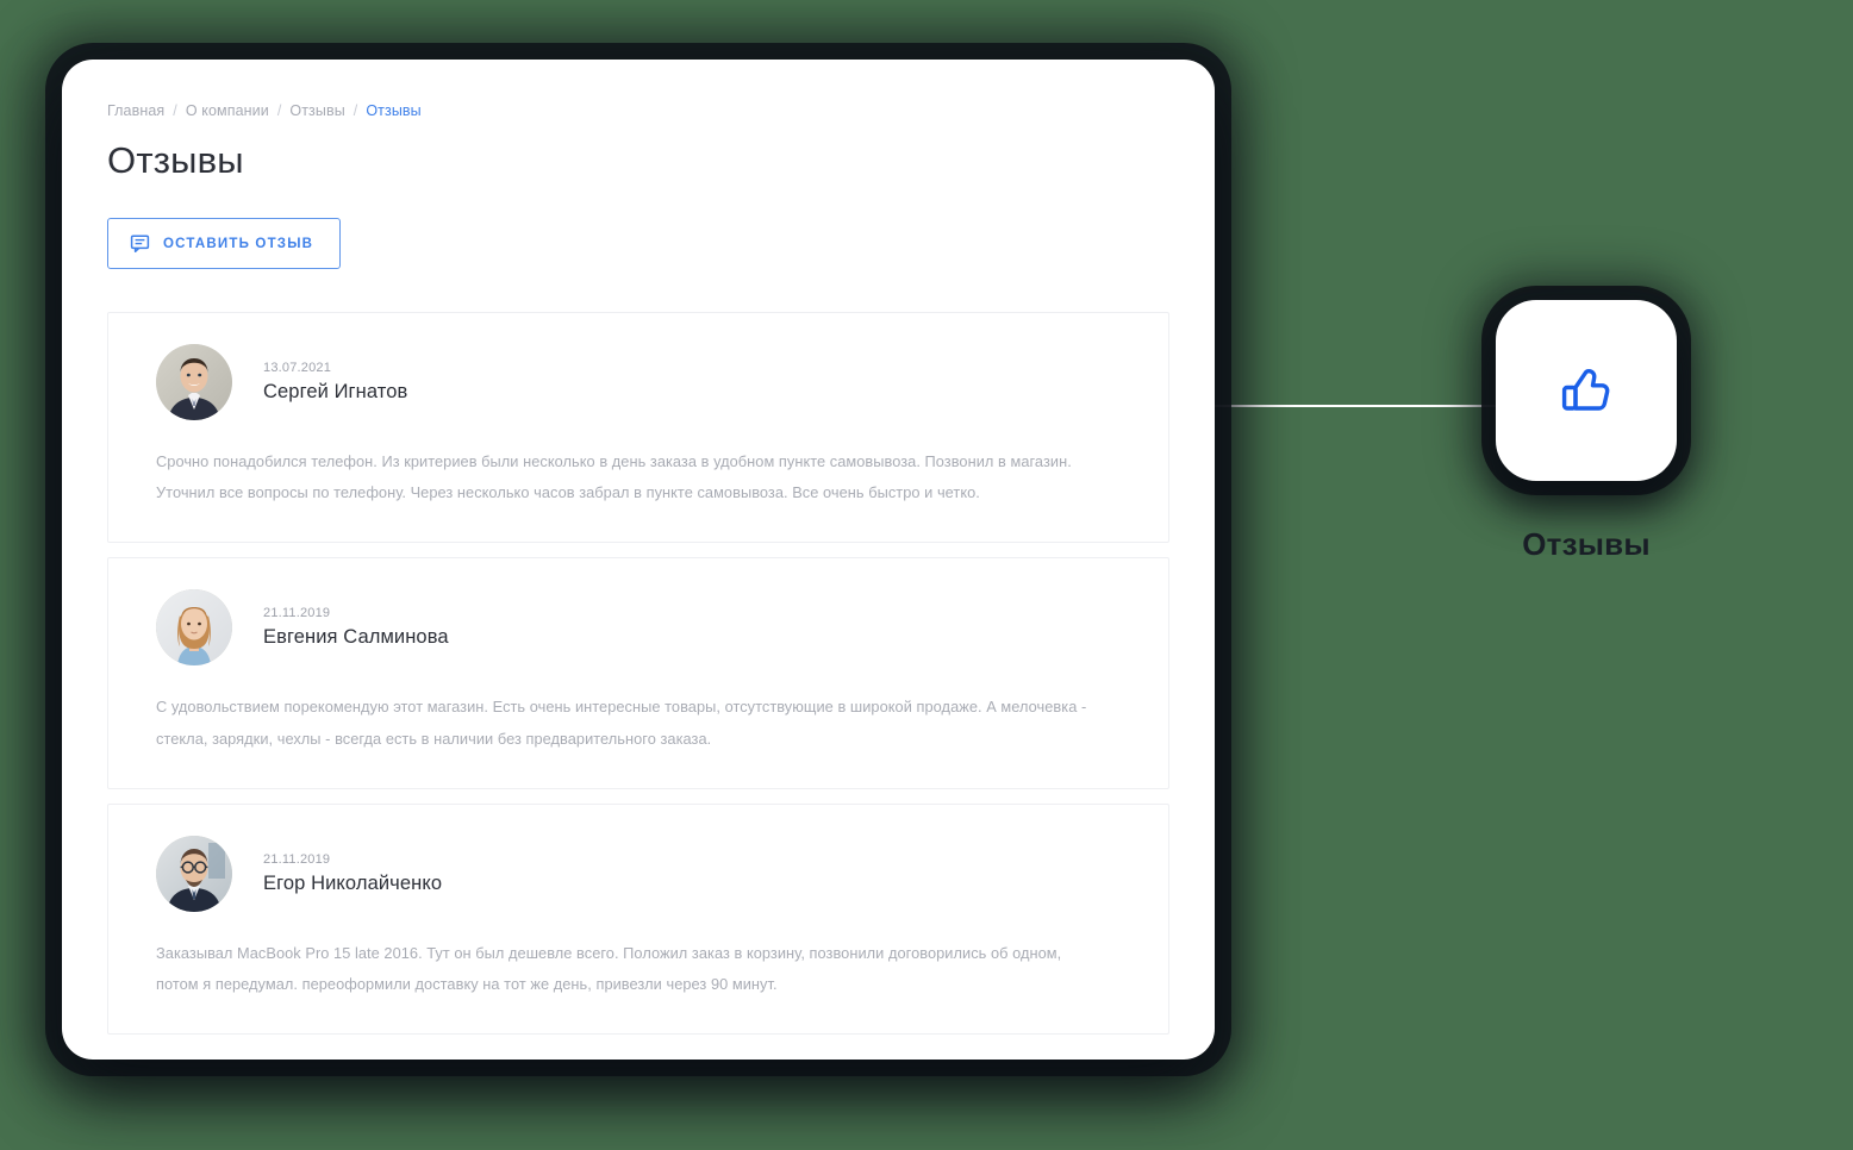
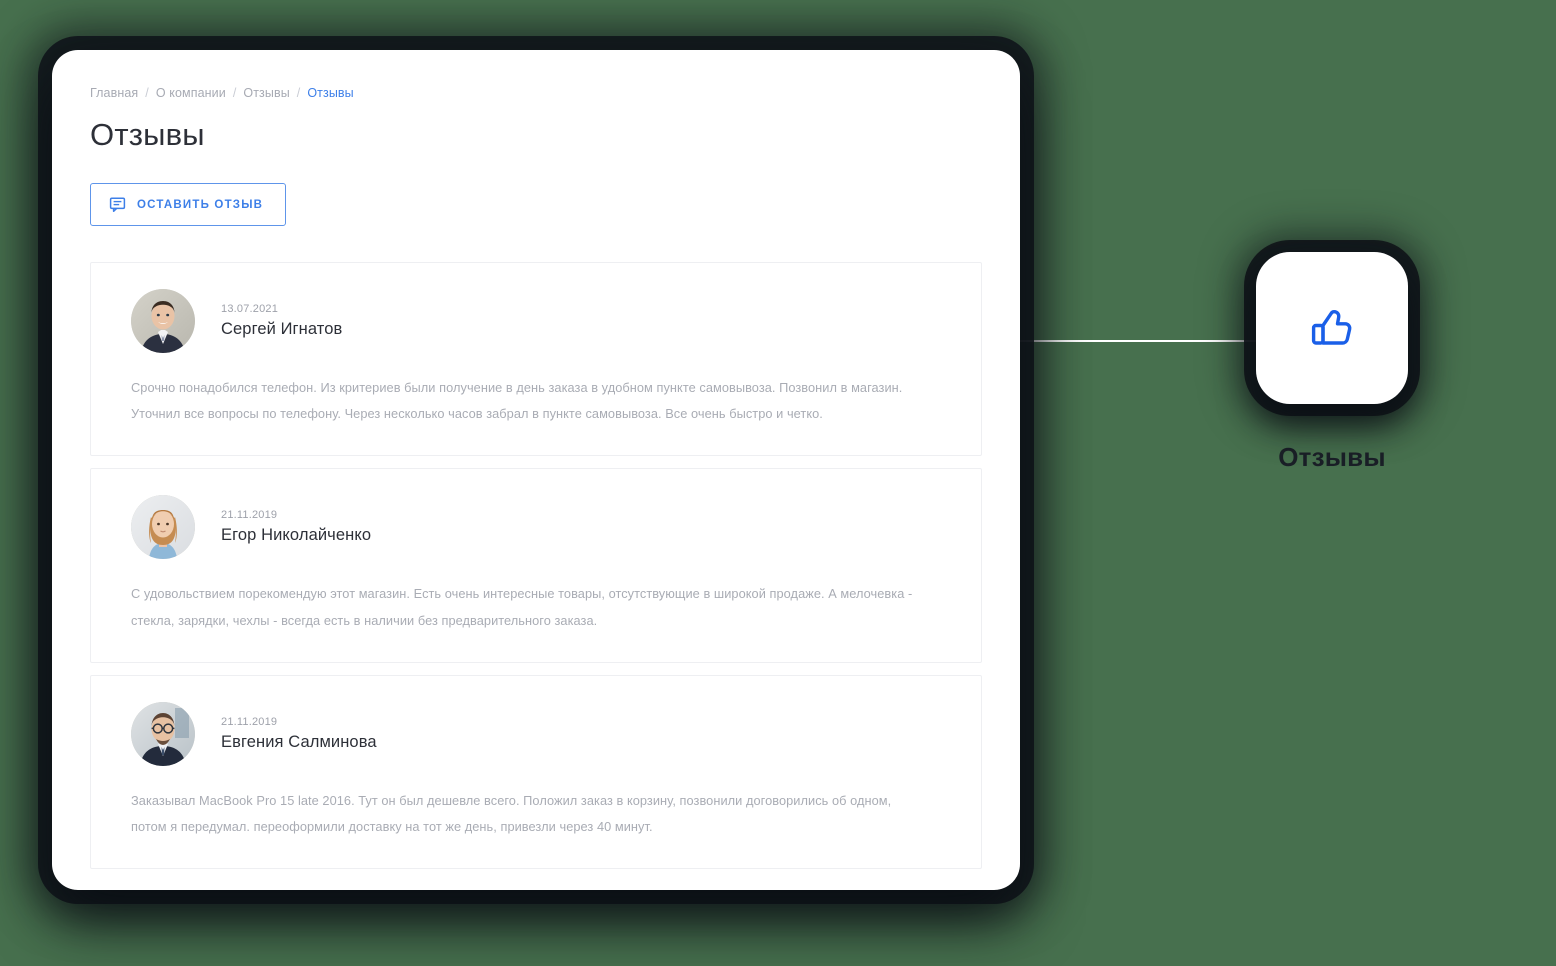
  Главная
  /
  О компании
  /
  Отзывы
  /
  Отзывы
  Отзывы
  ОСТАВИТЬ ОТЗЫВ
  13.07.2021
  Сергей Игнатов
- Срочно понадобился телефон. Из критериев были несколько в день заказа в удобном пункте самовывоза. Позвонил в магазин. Уточнил все вопросы по телефону. Через несколько часов забрал в пункте самовывоза. Все очень быстро и четко.
+ Срочно понадобился телефон. Из критериев были получение в день заказа в удобном пункте самовывоза. Позвонил в магазин. Уточнил все вопросы по телефону. Через несколько часов забрал в пункте самовывоза. Все очень быстро и четко.
  21.11.2019
- Евгения Салминова
+ Егор Николайченко
  С удовольствием порекомендую этот магазин. Есть очень интересные товары, отсутствующие в широкой продаже. А мелочевка - стекла, зарядки, чехлы - всегда есть в наличии без предварительного заказа.
  21.11.2019
- Егор Николайченко
+ Евгения Салминова
- Заказывал MacBook Pro 15 late 2016. Тут он был дешевле всего. Положил заказ в корзину, позвонили договорились об одном, потом я передумал. переоформили доставку на тот же день, привезли через 90 минут.
+ Заказывал MacBook Pro 15 late 2016. Тут он был дешевле всего. Положил заказ в корзину, позвонили договорились об одном, потом я передумал. переоформили доставку на тот же день, привезли через 40 минут.
  Отзывы
